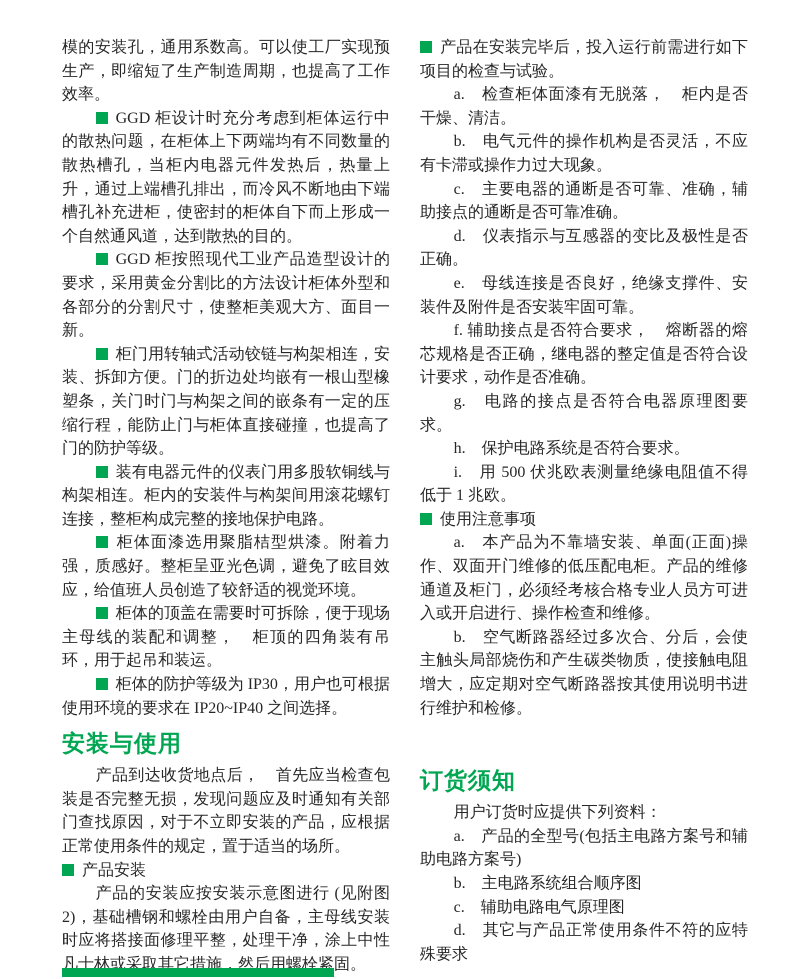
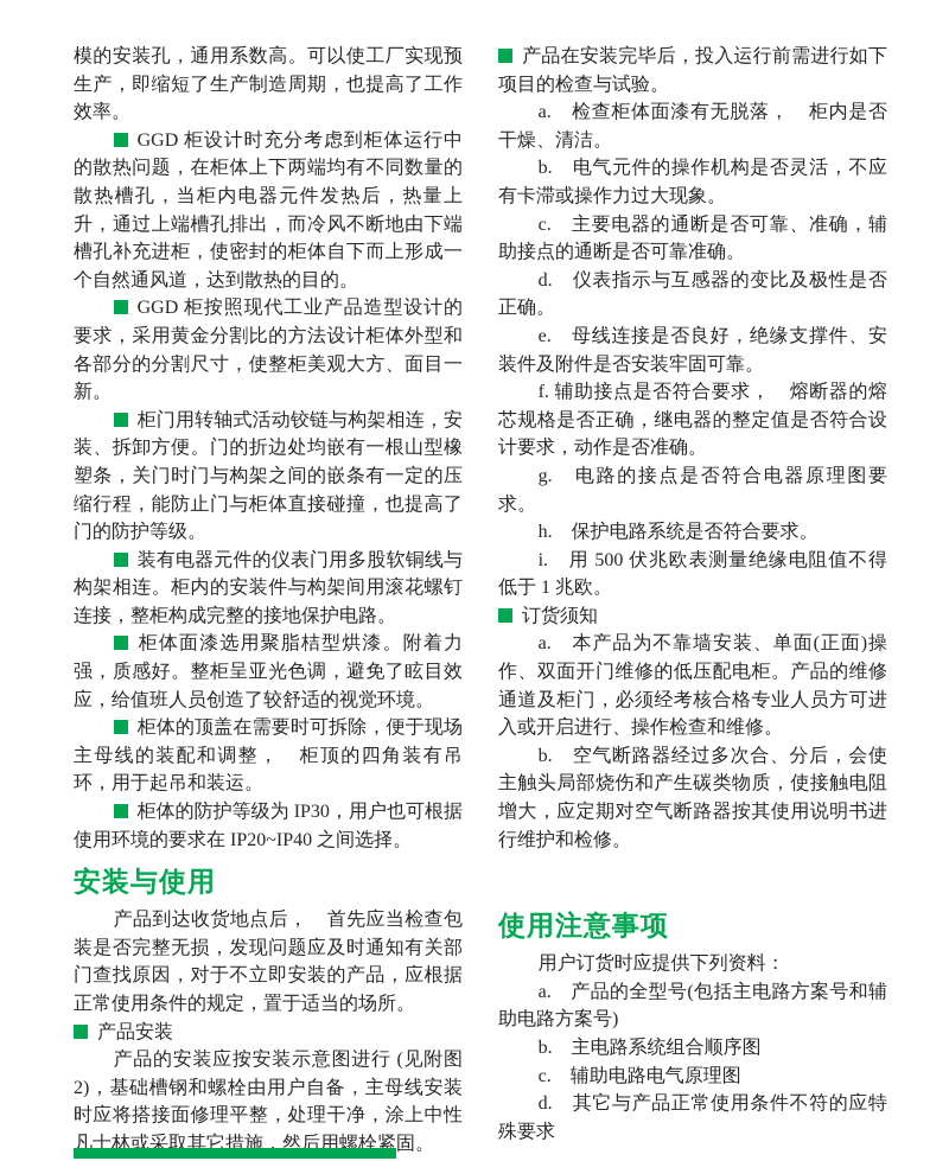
  模的安装孔，通用系数高。可以使工厂实现预生产，即缩短了生产制造周期，也提高了工作效率。
  GGD 柜设计时充分考虑到柜体运行中的散热问题，在柜体上下两端均有不同数量的散热槽孔，当柜内电器元件发热后，热量上升，通过上端槽孔排出，而冷风不断地由下端槽孔补充进柜，使密封的柜体自下而上形成一个自然通风道，达到散热的目的。
  GGD 柜按照现代工业产品造型设计的要求，采用黄金分割比的方法设计柜体外型和各部分的分割尺寸，使整柜美观大方、面目一新。
  柜门用转轴式活动铰链与构架相连，安装、拆卸方便。门的折边处均嵌有一根山型橡塑条，关门时门与构架之间的嵌条有一定的压缩行程，能防止门与柜体直接碰撞，也提高了门的防护等级。
  装有电器元件的仪表门用多股软铜线与构架相连。柜内的安装件与构架间用滚花螺钉连接，整柜构成完整的接地保护电路。
  柜体面漆选用聚脂桔型烘漆。附着力强，质感好。整柜呈亚光色调，避免了眩目效应，给值班人员创造了较舒适的视觉环境。
  柜体的顶盖在需要时可拆除，便于现场主母线的装配和调整， 柜顶的四角装有吊环，用于起吊和装运。
  柜体的防护等级为 IP30，用户也可根据使用环境的要求在 IP20~IP40 之间选择。
  安装与使用
  产品到达收货地点后， 首先应当检查包装是否完整无损，发现问题应及时通知有关部门查找原因，对于不立即安装的产品，应根据正常使用条件的规定，置于适当的场所。
  产品安装
  产品的安装应按安装示意图进行 (见附图2)，基础槽钢和螺栓由用户自备，主母线安装时应将搭接面修理平整，处理干净，涂上中性凡士林或采取其它措施，然后用螺栓紧固。
  产品在安装完毕后，投入运行前需进行如下项目的检查与试验。
  a. 检查柜体面漆有无脱落， 柜内是否干燥、清洁。
  b. 电气元件的操作机构是否灵活，不应有卡滞或操作力过大现象。
  c. 主要电器的通断是否可靠、准确，辅助接点的通断是否可靠准确。
  d. 仪表指示与互感器的变比及极性是否正确。
  e. 母线连接是否良好，绝缘支撑件、安装件及附件是否安装牢固可靠。
  f. 辅助接点是否符合要求， 熔断器的熔芯规格是否正确，继电器的整定值是否符合设计要求，动作是否准确。
  g. 电路的接点是否符合电器原理图要求。
  h. 保护电路系统是否符合要求。
  i. 用 500 伏兆欧表测量绝缘电阻值不得低于 1 兆欧。
- 使用注意事项
+ 订货须知
  a. 本产品为不靠墙安装、单面(正面)操作、双面开门维修的低压配电柜。产品的维修通道及柜门，必须经考核合格专业人员方可进入或开启进行、操作检查和维修。
  b. 空气断路器经过多次合、分后，会使主触头局部烧伤和产生碳类物质，使接触电阻增大，应定期对空气断路器按其使用说明书进行维护和检修。
- 订货须知
+ 使用注意事项
  用户订货时应提供下列资料：
  a. 产品的全型号(包括主电路方案号和辅助电路方案号)
  b. 主电路系统组合顺序图
  c. 辅助电路电气原理图
  d. 其它与产品正常使用条件不符的应特殊要求
